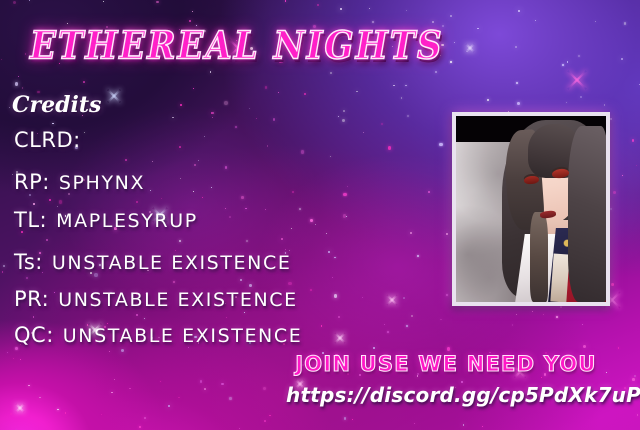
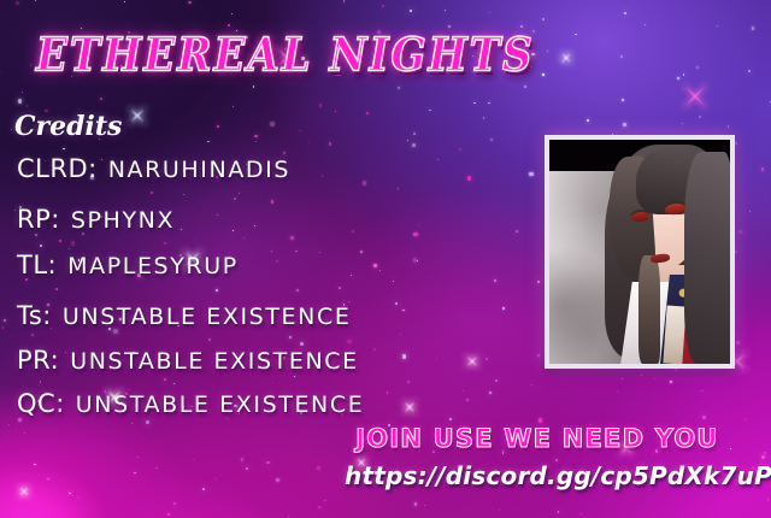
  ETHEREAL NIGHTS
  Credits
  CLRD:
+ NARUHINADIS
  RP:
  SPHYNX
  TL:
  MAPLESYRUP
  Ts:
  UNSTABLE EXISTENCE
  PR:
  UNSTABLE EXISTENCE
  QC:
  UNSTABLE EXISTENCE
  JOIN USE WE NEED YOU
  https://discord.gg/cp5PdXk7uP
